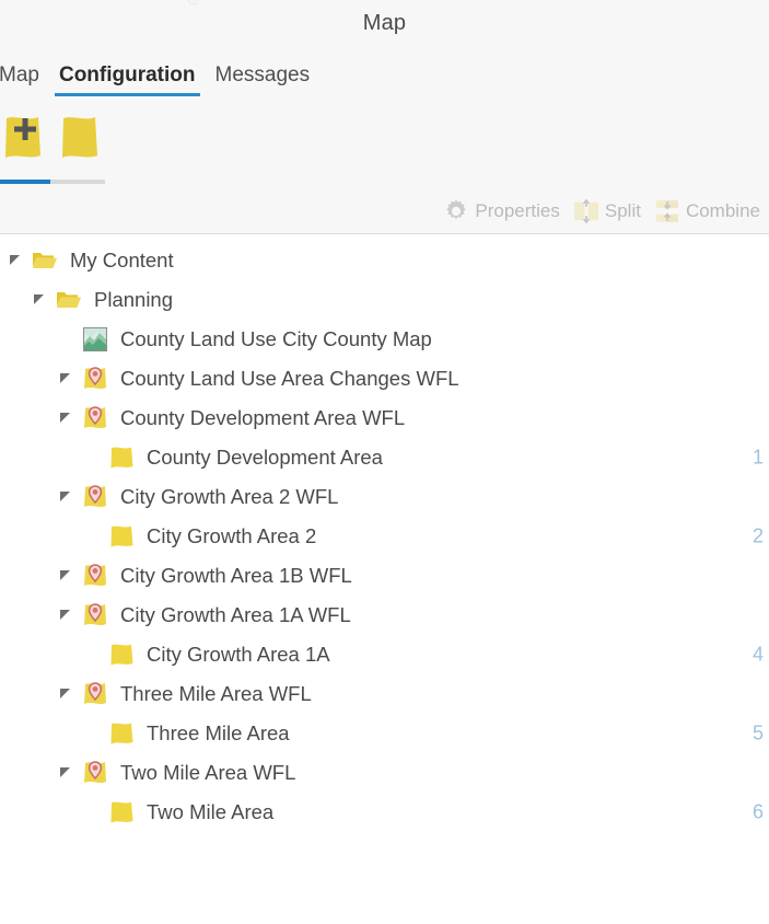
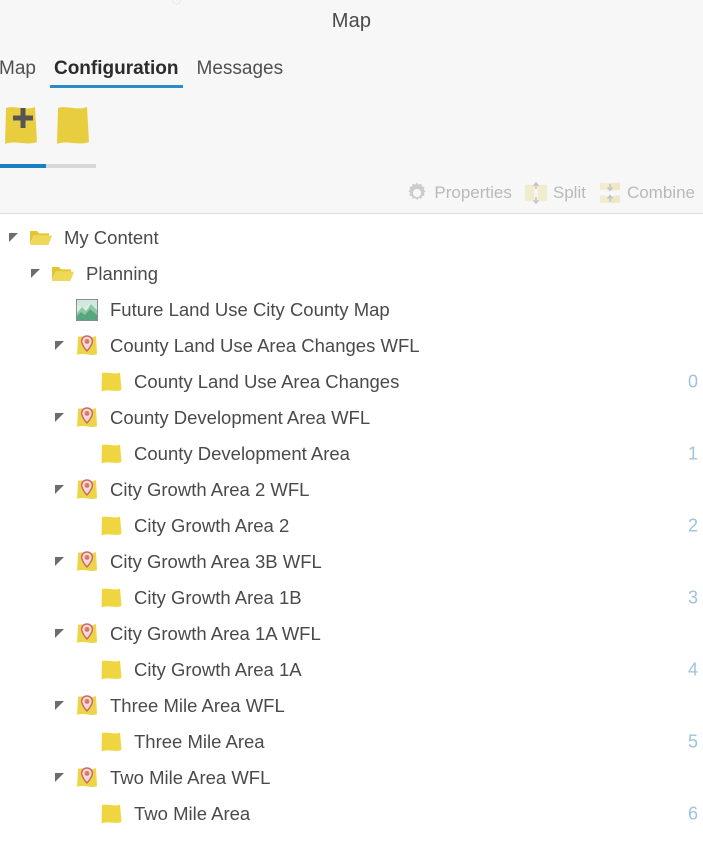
  Map
  Map
  Configuration
  Messages
  Properties
  Split
  Combine
  My Content
  Planning
- County Land Use City County Map
+ Future Land Use City County Map
  County Land Use Area Changes WFL
+ County Land Use Area Changes
+ 0
  County Development Area WFL
  County Development Area
  1
  City Growth Area 2 WFL
  City Growth Area 2
  2
- City Growth Area 1B WFL
+ City Growth Area 3B WFL
+ City Growth Area 1B
+ 3
  City Growth Area 1A WFL
  City Growth Area 1A
  4
  Three Mile Area WFL
  Three Mile Area
  5
  Two Mile Area WFL
  Two Mile Area
  6
